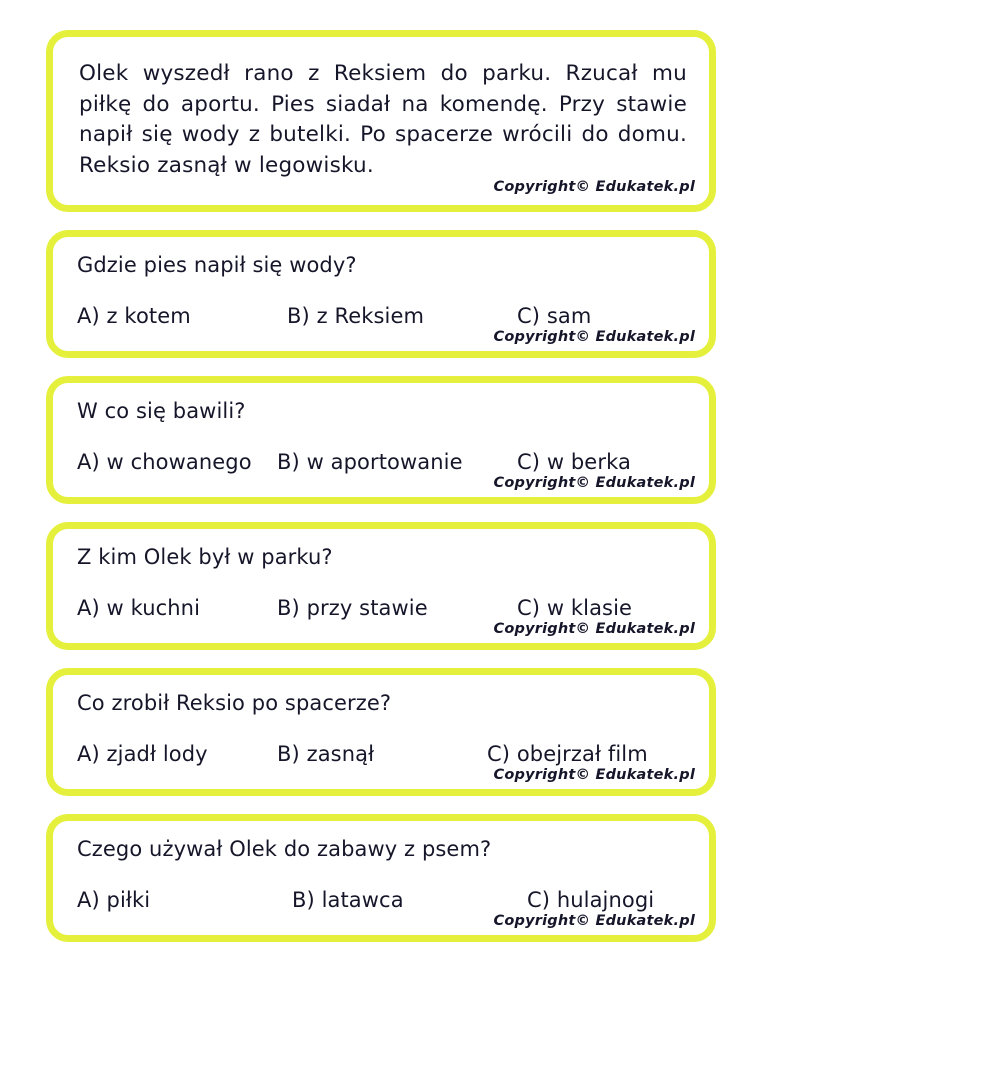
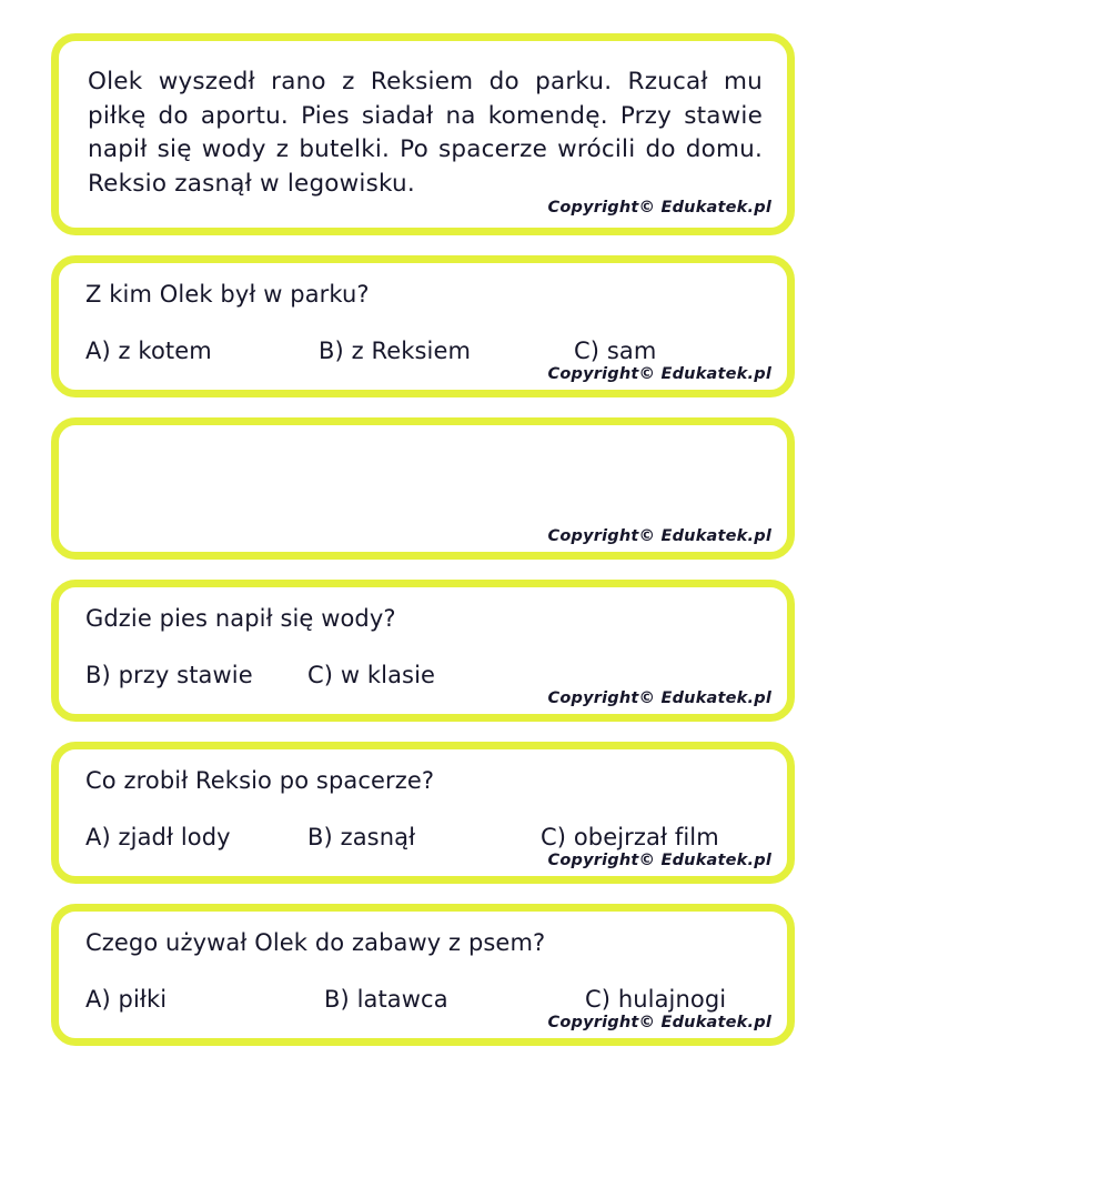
  Olek wyszedł rano z Reksiem do parku. Rzucał mu piłkę do aportu. Pies siadał na komendę. Przy stawie napił się wody z butelki. Po spacerze wrócili do domu. Reksio zasnął w legowisku.
  Copyright© Edukatek.pl
- Gdzie pies napił się wody?
+ Z kim Olek był w parku?
  A) z kotem
  B) z Reksiem
  C) sam
  Copyright© Edukatek.pl
- W co się bawili?
- A) w chowanego
- B) w aportowanie
- C) w berka
  Copyright© Edukatek.pl
- Z kim Olek był w parku?
+ Gdzie pies napił się wody?
- A) w kuchni
  B) przy stawie
  C) w klasie
  Copyright© Edukatek.pl
  Co zrobił Reksio po spacerze?
  A) zjadł lody
  B) zasnął
  C) obejrzał film
  Copyright© Edukatek.pl
  Czego używał Olek do zabawy z psem?
  A) piłki
  B) latawca
  C) hulajnogi
  Copyright© Edukatek.pl
